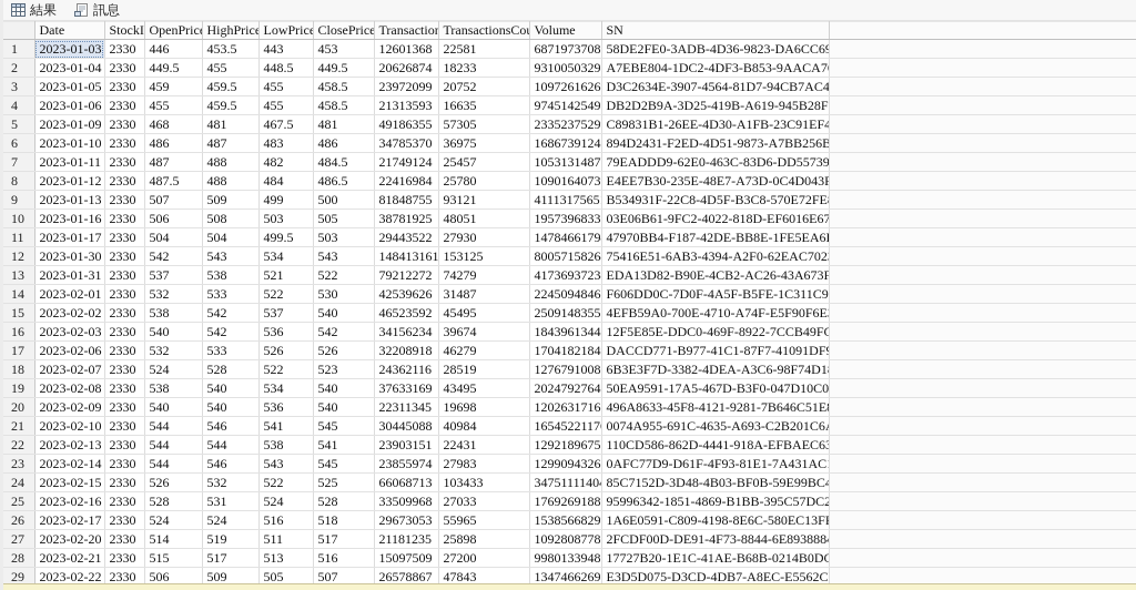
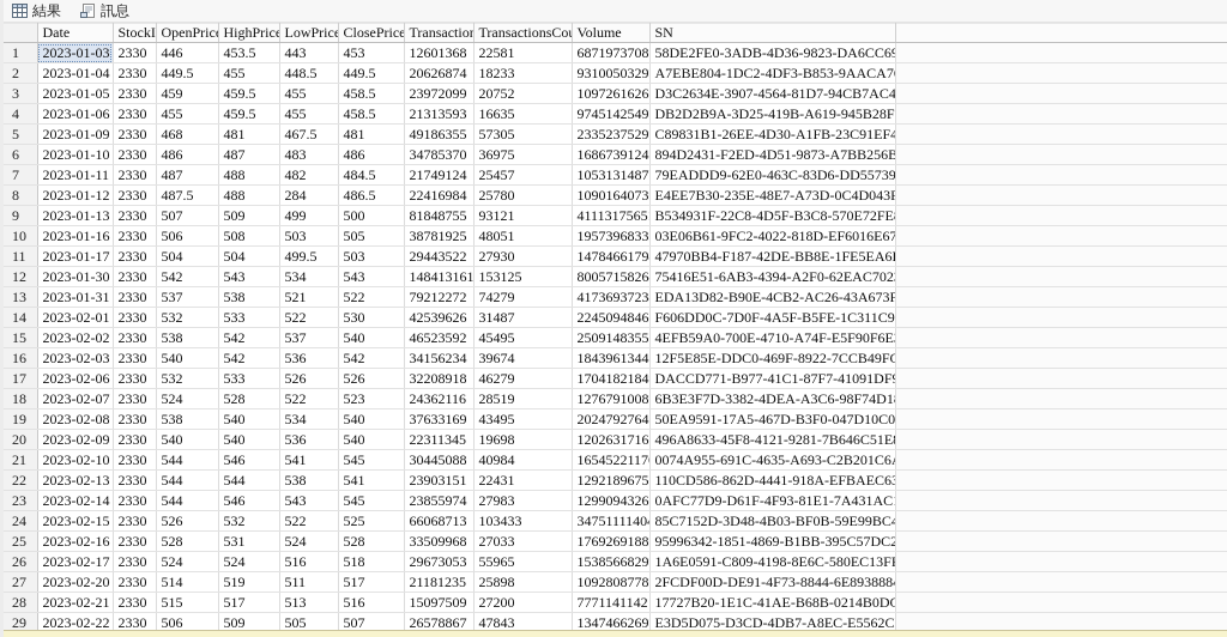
  結果
  訊息
  	Date	StockI	OpenPric	HighPrice	LowPrice	ClosePrice	Transactio	TransactionsCo	Volume	SN
  1	2023-01-03	2330	446	453.5	443	453	12601368	22581	6871973708	58DE2FE0-3ADB-4D36-9823-DA6CC6
  2	2023-01-04	2330	449.5	455	448.5	449.5	20626874	18233	9310050329	A7EBE804-1DC2-4DF3-B853-9AACA7
  3	2023-01-05	2330	459	459.5	455	458.5	23972099	20752	1097261626	D3C2634E-3907-4564-81D7-94CB7AC4
  4	2023-01-06	2330	455	459.5	455	458.5	21313593	16635	9745142549	DB2D2B9A-3D25-419B-A619-945B28F
  5	2023-01-09	2330	468	481	467.5	481	49186355	57305	2335237529	C89831B1-26EE-4D30-A1FB-23C91EF4
  6	2023-01-10	2330	486	487	483	486	34785370	36975	1686739124	894D2431-F2ED-4D51-9873-A7BB256B
  7	2023-01-11	2330	487	488	482	484.5	21749124	25457	1053131487	79EADDD9-62E0-463C-83D6-DD55739
- 8	2023-01-12	2330	487.5	488	484	486.5	22416984	25780	1090164073	E4EE7B30-235E-48E7-A73D-0C4D043F
+ 8	2023-01-12	2330	487.5	488	284	486.5	22416984	25780	1090164073	E4EE7B30-235E-48E7-A73D-0C4D043F
  9	2023-01-13	2330	507	509	499	500	81848755	93121	4111317565	B534931F-22C8-4D5F-B3C8-570E72FE
  10	2023-01-16	2330	506	508	503	505	38781925	48051	1957396833	03E06B61-9FC2-4022-818D-EF6016E67
  11	2023-01-17	2330	504	504	499.5	503	29443522	27930	1478466179	47970BB4-F187-42DE-BB8E-1FE5EA6
  12	2023-01-30	2330	542	543	534	543	148413161	153125	8005715826	75416E51-6AB3-4394-A2F0-62EAC702
  13	2023-01-31	2330	537	538	521	522	79212272	74279	4173693723	EDA13D82-B90E-4CB2-AC26-43A673F
  14	2023-02-01	2330	532	533	522	530	42539626	31487	2245094846	F606DD0C-7D0F-4A5F-B5FE-1C311C9
  15	2023-02-02	2330	538	542	537	540	46523592	45495	2509148355	4EFB59A0-700E-4710-A74F-E5F90F6E
  16	2023-02-03	2330	540	542	536	542	34156234	39674	1843961344	12F5E85E-DDC0-469F-8922-7CCB49F
  17	2023-02-06	2330	532	533	526	526	32208918	46279	1704182184	DACCD771-B977-41C1-87F7-41091DF
  18	2023-02-07	2330	524	528	522	523	24362116	28519	1276791008	6B3E3F7D-3382-4DEA-A3C6-98F74D1
  19	2023-02-08	2330	538	540	534	540	37633169	43495	2024792764	50EA9591-17A5-467D-B3F0-047D10C0
  20	2023-02-09	2330	540	540	536	540	22311345	19698	1202631716	496A8633-45F8-4121-9281-7B646C51E
  21	2023-02-10	2330	544	546	541	545	30445088	40984	1654522117	0074A955-691C-4635-A693-C2B201C6
  22	2023-02-13	2330	544	544	538	541	23903151	22431	1292189675	110CD586-862D-4441-918A-EFBAEC6
  23	2023-02-14	2330	544	546	543	545	23855974	27983	1299094326	0AFC77D9-D61F-4F93-81E1-7A431AC
  24	2023-02-15	2330	526	532	522	525	66068713	103433	3475111140	85C7152D-3D48-4B03-BF0B-59E99BC
  25	2023-02-16	2330	528	531	524	528	33509968	27033	1769269188	95996342-1851-4869-B1BB-395C57DC2
  26	2023-02-17	2330	524	524	516	518	29673053	55965	1538566829	1A6E0591-C809-4198-8E6C-580EC13F
  27	2023-02-20	2330	514	519	511	517	21181235	25898	1092808778	2FCDF00D-DE91-4F73-8844-6E893888
- 28	2023-02-21	2330	515	517	513	516	15097509	27200	9980133948	17727B20-1E1C-41AE-B68B-0214B0DC
+ 28	2023-02-21	2330	515	517	513	516	15097509	27200	7771141142	17727B20-1E1C-41AE-B68B-0214B0DC
  29	2023-02-22	2330	506	509	505	507	26578867	47843	1347466269	E3D5D075-D3CD-4DB7-A8EC-E5562C
